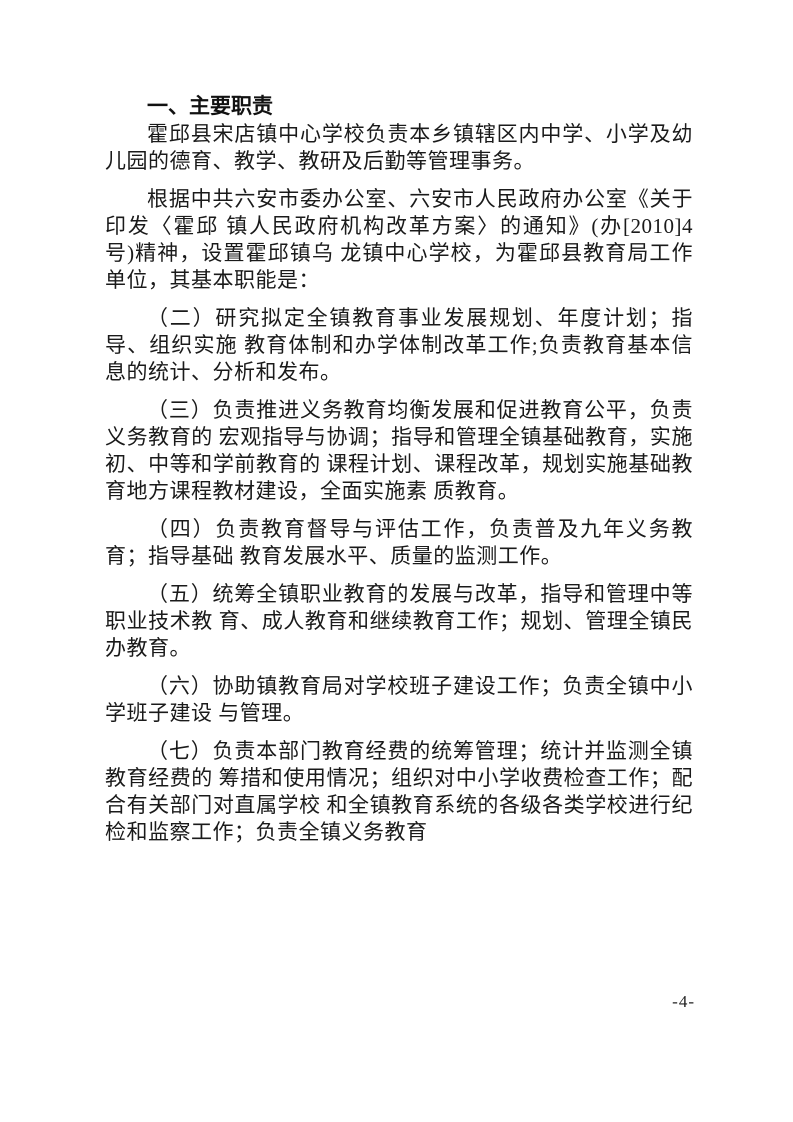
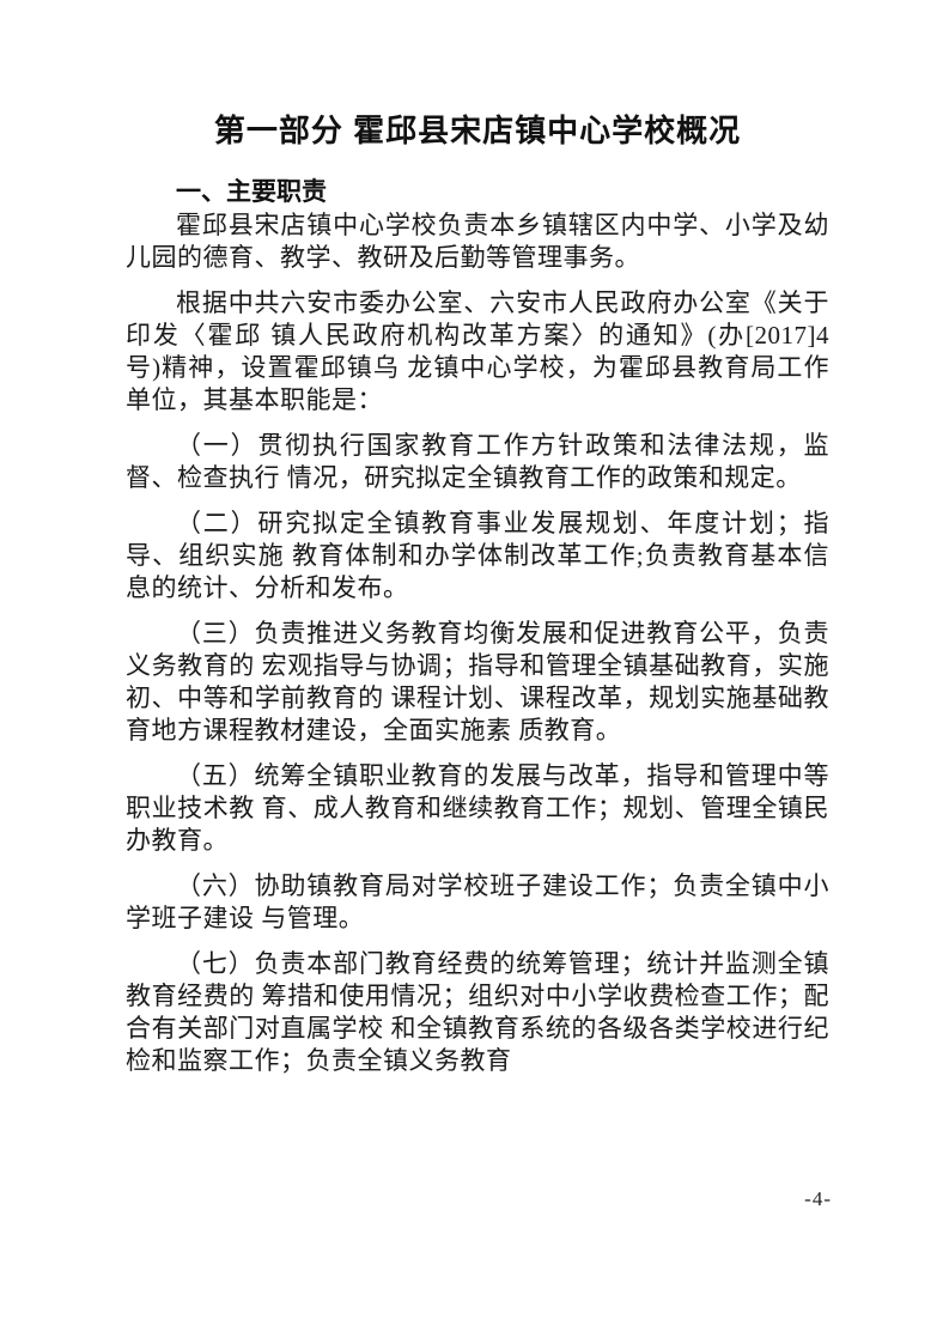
+ 第一部分 霍邱县宋店镇中心学校概况
  一、主要职责
  霍邱县宋店镇中心学校负责本乡镇辖区内中学、小学及幼儿园的德育、教学、教研及后勤等管理事务。
- 根据中共六安市委办公室、六安市人民政府办公室《关于印发〈霍邱 镇人民政府机构改革方案〉的通知》(办[2010]4 号)精神，设置霍邱镇乌 龙镇中心学校，为霍邱县教育局工作单位，其基本职能是：
+ 根据中共六安市委办公室、六安市人民政府办公室《关于印发〈霍邱 镇人民政府机构改革方案〉的通知》(办[2017]4 号)精神，设置霍邱镇乌 龙镇中心学校，为霍邱县教育局工作单位，其基本职能是：
+ （一）贯彻执行国家教育工作方针政策和法律法规，监督、检查执行 情况，研究拟定全镇教育工作的政策和规定。
  （二）研究拟定全镇教育事业发展规划、年度计划；指导、组织实施 教育体制和办学体制改革工作;负责教育基本信息的统计、分析和发布。
  （三）负责推进义务教育均衡发展和促进教育公平，负责义务教育的 宏观指导与协调；指导和管理全镇基础教育，实施初、中等和学前教育的 课程计划、课程改革，规划实施基础教育地方课程教材建设，全面实施素 质教育。
- （四）负责教育督导与评估工作，负责普及九年义务教育；指导基础 教育发展水平、质量的监测工作。
  （五）统筹全镇职业教育的发展与改革，指导和管理中等职业技术教 育、成人教育和继续教育工作；规划、管理全镇民办教育。
  （六）协助镇教育局对学校班子建设工作；负责全镇中小学班子建设 与管理。
  （七）负责本部门教育经费的统筹管理；统计并监测全镇教育经费的 筹措和使用情况；组织对中小学收费检查工作；配合有关部门对直属学校 和全镇教育系统的各级各类学校进行纪检和监察工作；负责全镇义务教育
  -4-
